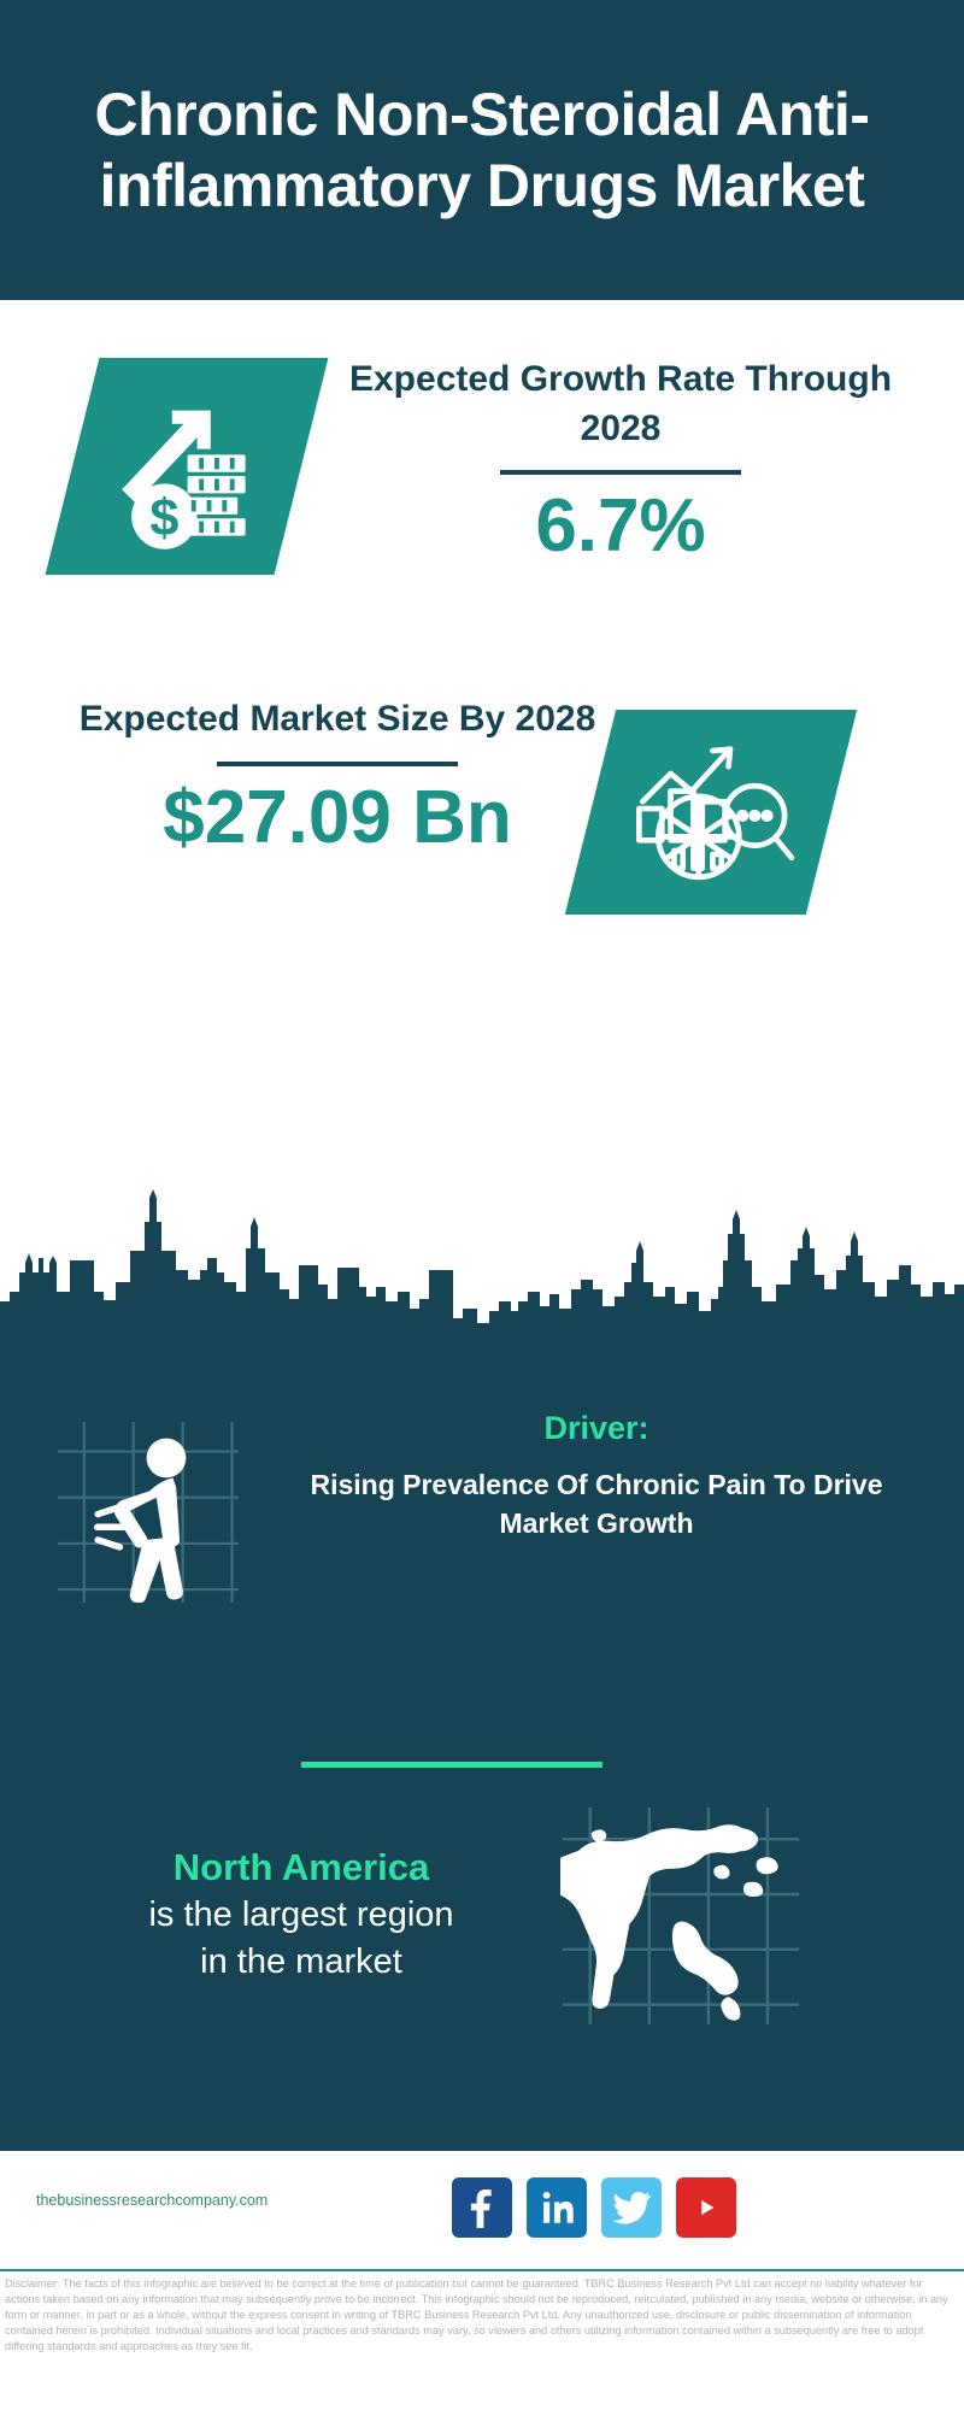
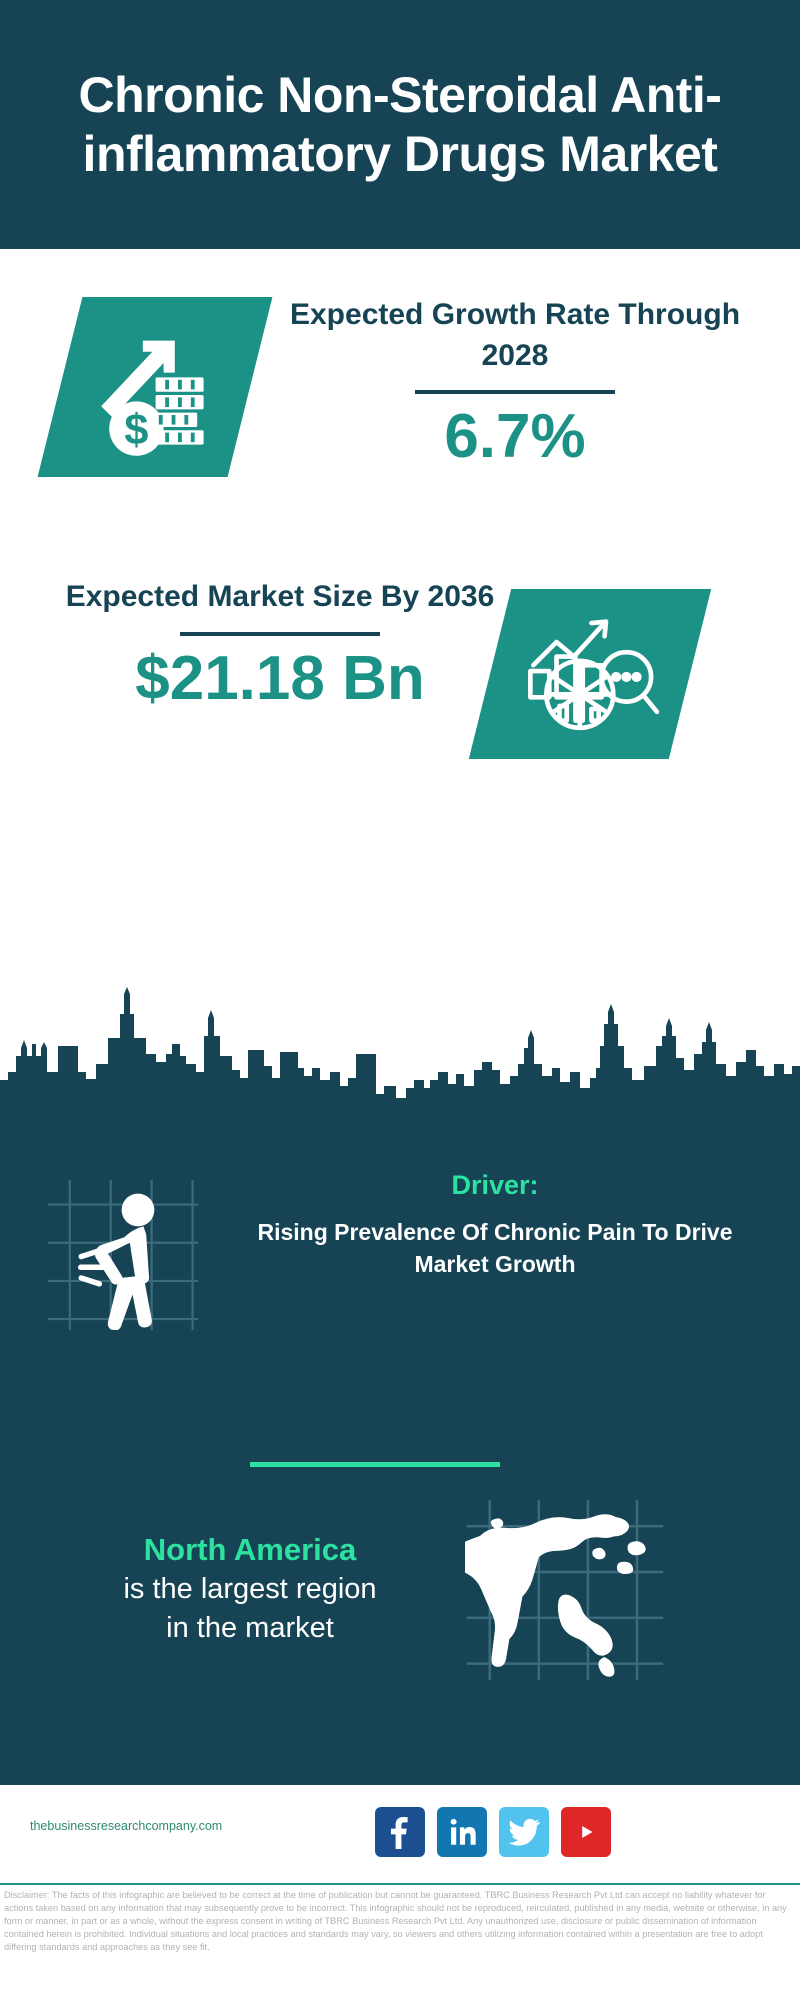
  Chronic Non-Steroidal Anti-inflammatory Drugs Market
  $
  Expected Growth Rate Through 2028
  6.7%
- Expected Market Size By 2028
+ Expected Market Size By 2036
- $27.09 Bn
+ $21.18 Bn
  Driver:
  Rising Prevalence Of Chronic Pain To Drive Market Growth
  North America
  is the largest region
  in the market
  thebusinessresearchcompany.com
- Disclaimer: The facts of this infographic are believed to be correct at the time of publication but cannot be guaranteed. TBRC Business Research Pvt Ltd can accept no liability whatever for actions taken based on any information that may subsequently prove to be incorrect. This infographic should not be reproduced, reirculated, published in any media, website or otherwise, in any form or manner, in part or as a whole, without the express consent in writing of TBRC Business Research Pvt Ltd. Any unauthorized use, disclosure or public dissemination of information contained herein is prohibited. Individual situations and local practices and standards may vary, so viewers and others utilizing information contained within a subsequently are free to adopt differing standards and approaches as they see fit.
+ Disclaimer: The facts of this infographic are believed to be correct at the time of publication but cannot be guaranteed. TBRC Business Research Pvt Ltd can accept no liability whatever for actions taken based on any information that may subsequently prove to be incorrect. This infographic should not be reproduced, reirculated, published in any media, website or otherwise, in any form or manner, in part or as a whole, without the express consent in writing of TBRC Business Research Pvt Ltd. Any unauthorized use, disclosure or public dissemination of information contained herein is prohibited. Individual situations and local practices and standards may vary, so viewers and others utilizing information contained within a presentation are free to adopt differing standards and approaches as they see fit.
